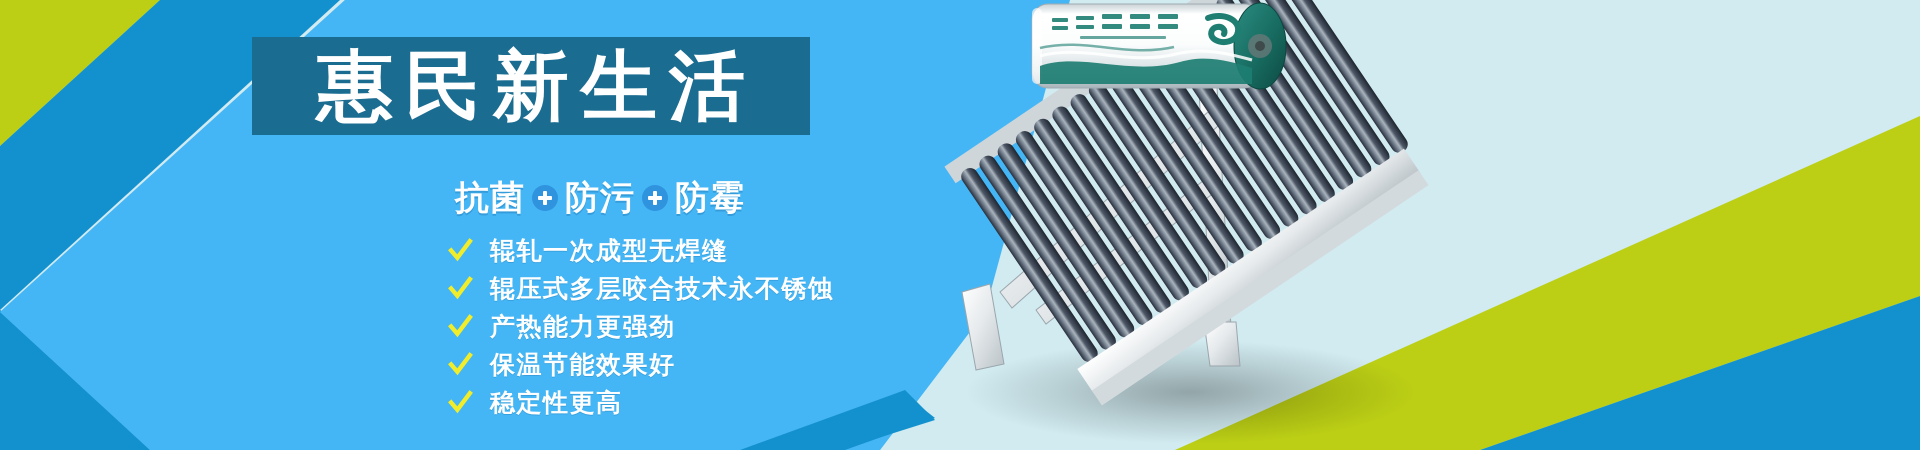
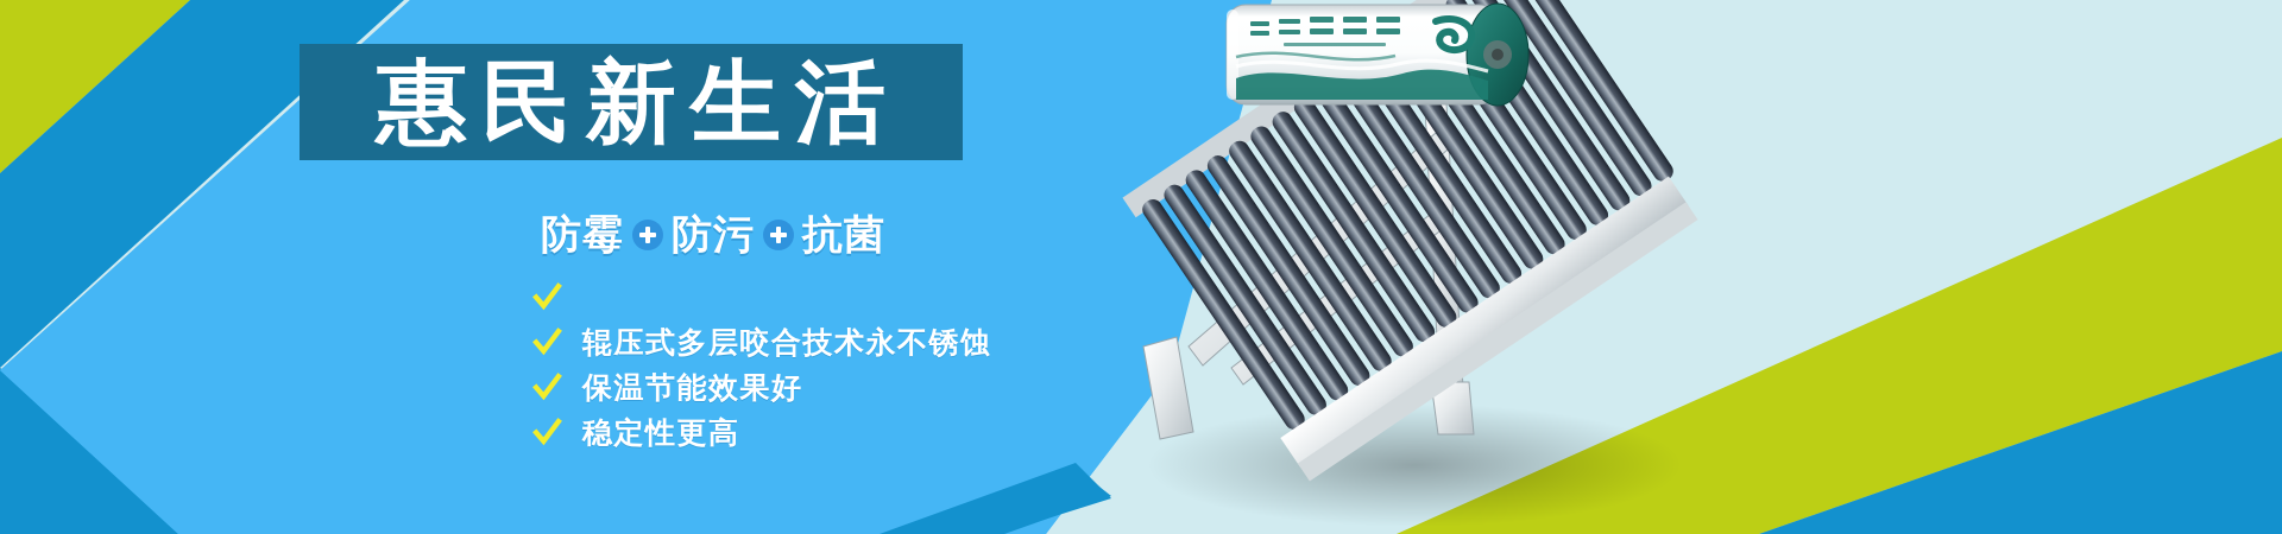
  惠民新生活
- 抗菌
+ 防霉
  防污
- 防霉
+ 抗菌
- 辊轧一次成型无焊缝
  辊压式多层咬合技术永不锈蚀
- 产热能力更强劲
  保温节能效果好
  稳定性更高
